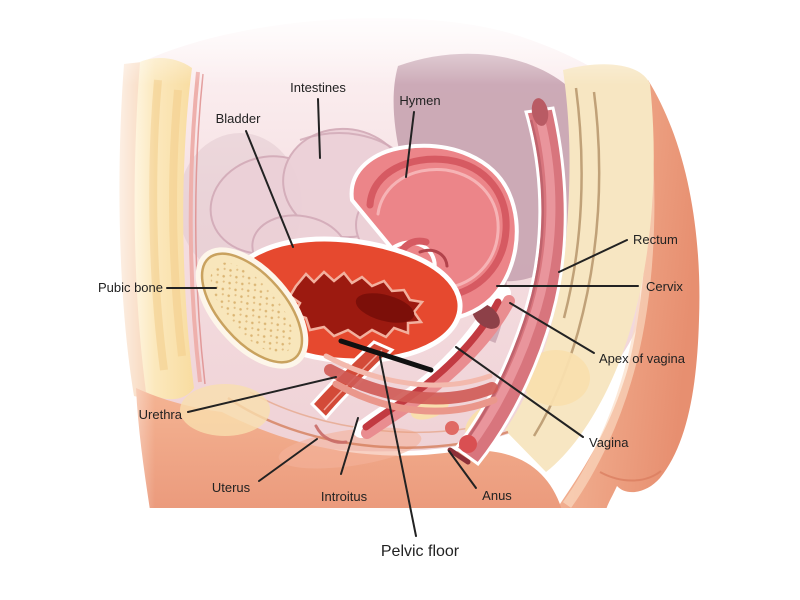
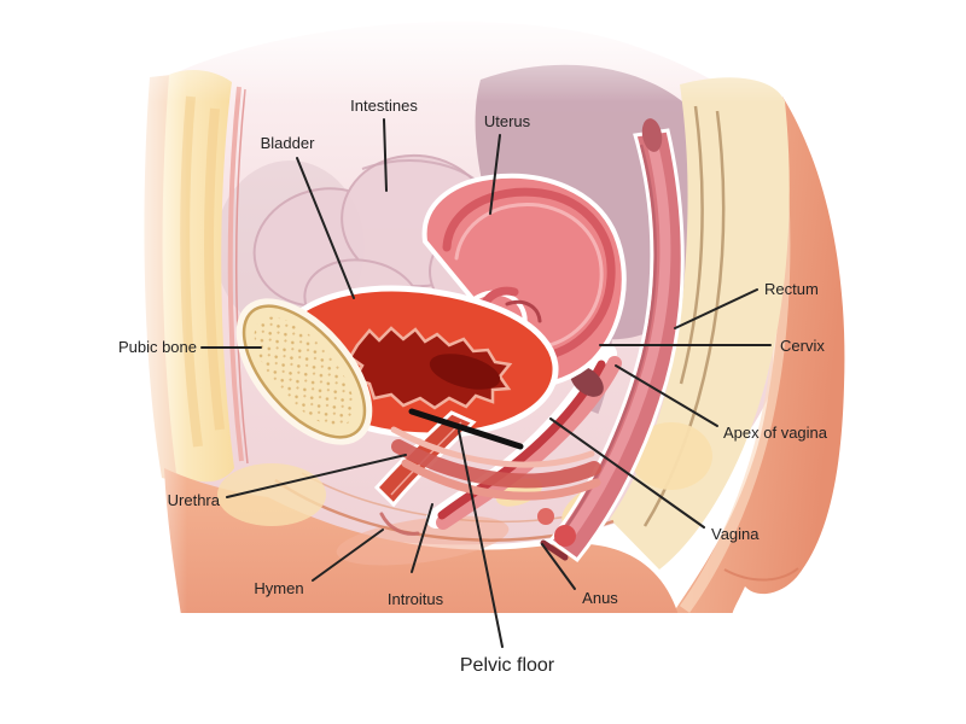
  Pubic bone
  Bladder
  Intestines
- Hymen
+ Uterus
  Rectum
  Cervix
  Apex of vagina
  Vagina
  Anus
  Urethra
- Uterus
+ Hymen
  Introitus
  Pelvic floor
